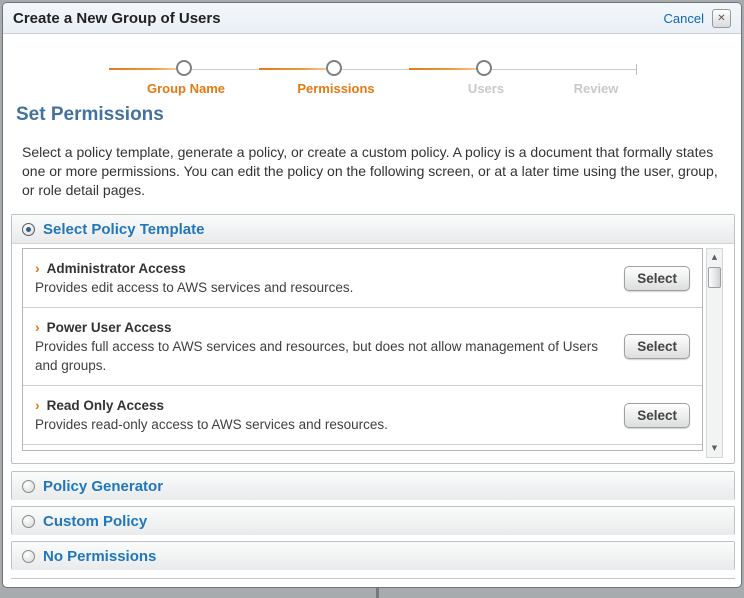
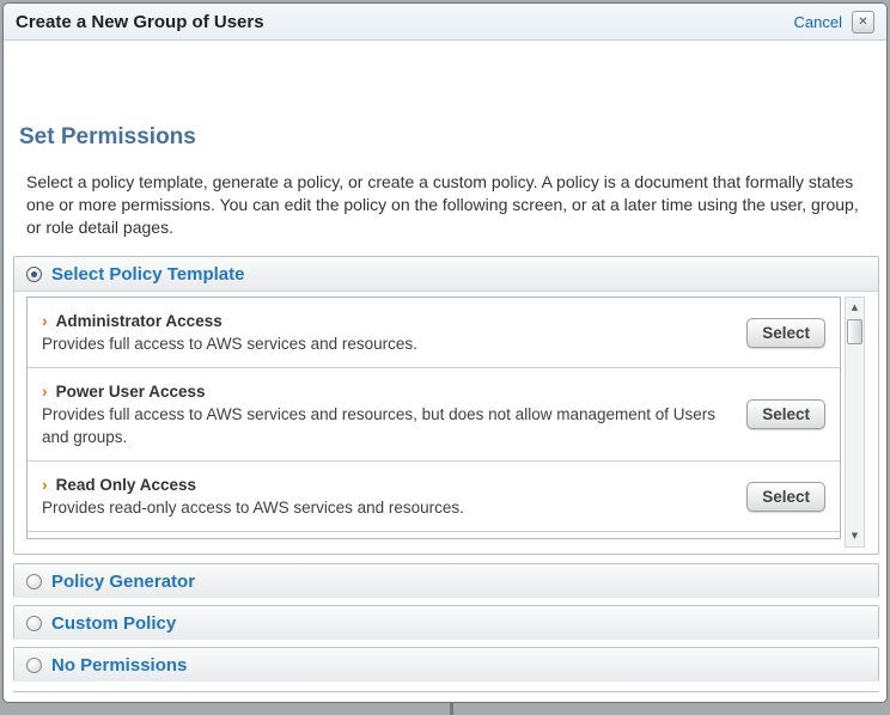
  Create a New Group of Users
  Cancel
  ✕
- Group Name
- Permissions
- Users
- Review
  Set Permissions
  Select a policy template, generate a policy, or create a custom policy. A policy is a document that formally states one or more permissions. You can edit the policy on the following screen, or at a later time using the user, group, or role detail pages.
  Select Policy Template
  › Administrator Access
- Provides edit access to AWS services and resources.
+ Provides full access to AWS services and resources.
  Select
  › Power User Access
  Provides full access to AWS services and resources, but does not allow management of Users and groups.
  Select
  › Read Only Access
  Provides read-only access to AWS services and resources.
  Select
  ▲
  ▼
  Policy Generator
  Custom Policy
  No Permissions
